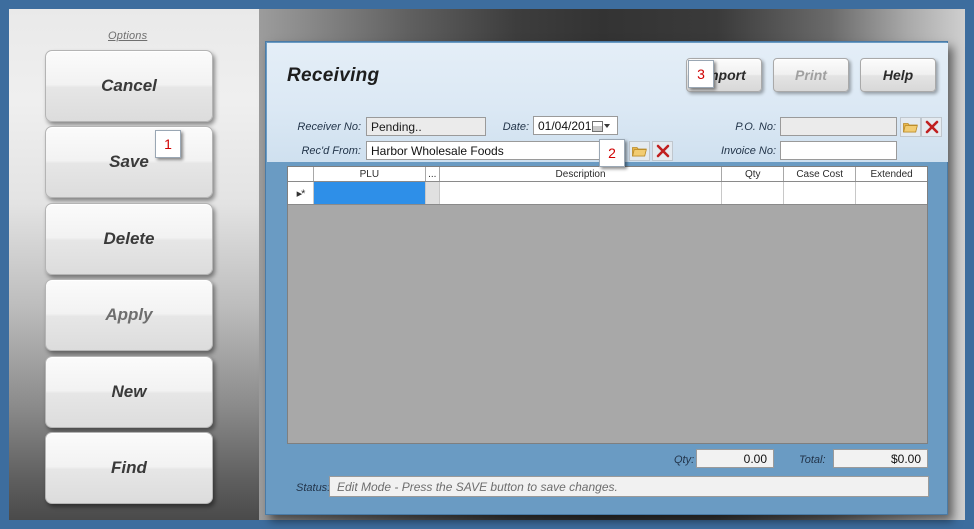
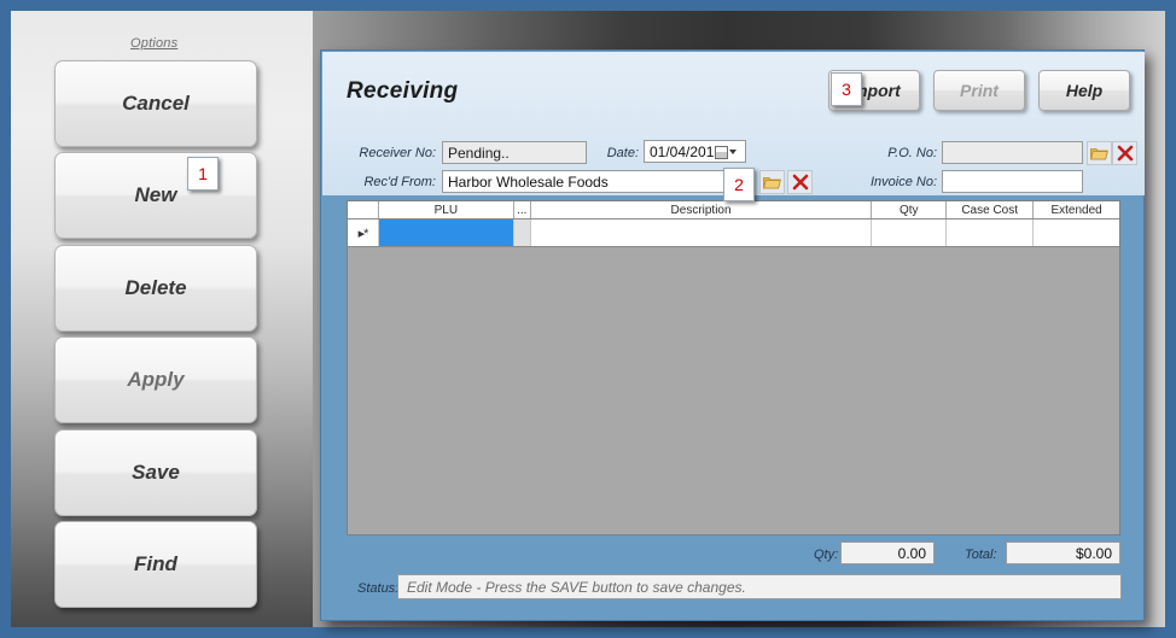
  Options
  Cancel
- Save
+ New
  Delete
  Apply
- New
+ Save
  Find
  1
  Receiving
  Print
  Help
  3
  Receiver No:
  Pending..
  Date:
  01/04/201
  Rec'd From:
  Harbor Wholesale Foods
  2
  P.O. No:
  Invoice No:
  PLU
  ...
  Description
  Qty
  Case Cost
  Extended
  ▸*
  Qty:
  0.00
  Total:
  $0.00
  Status
  Edit Mode - Press the SAVE button to save changes.
